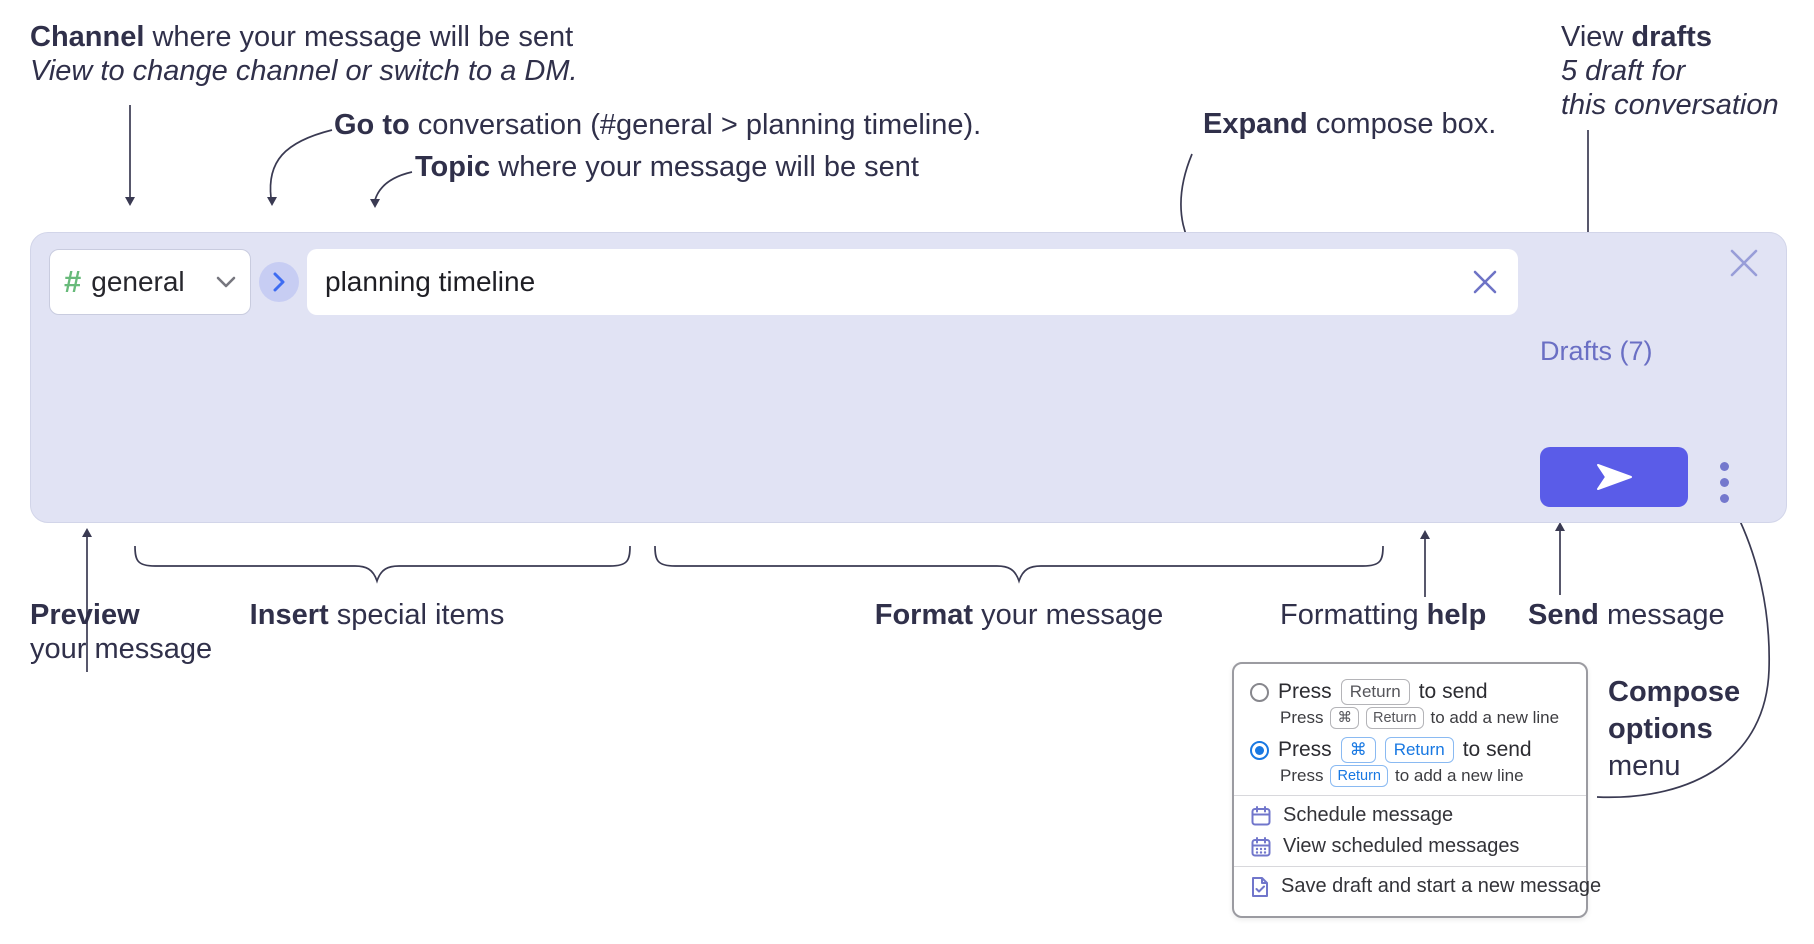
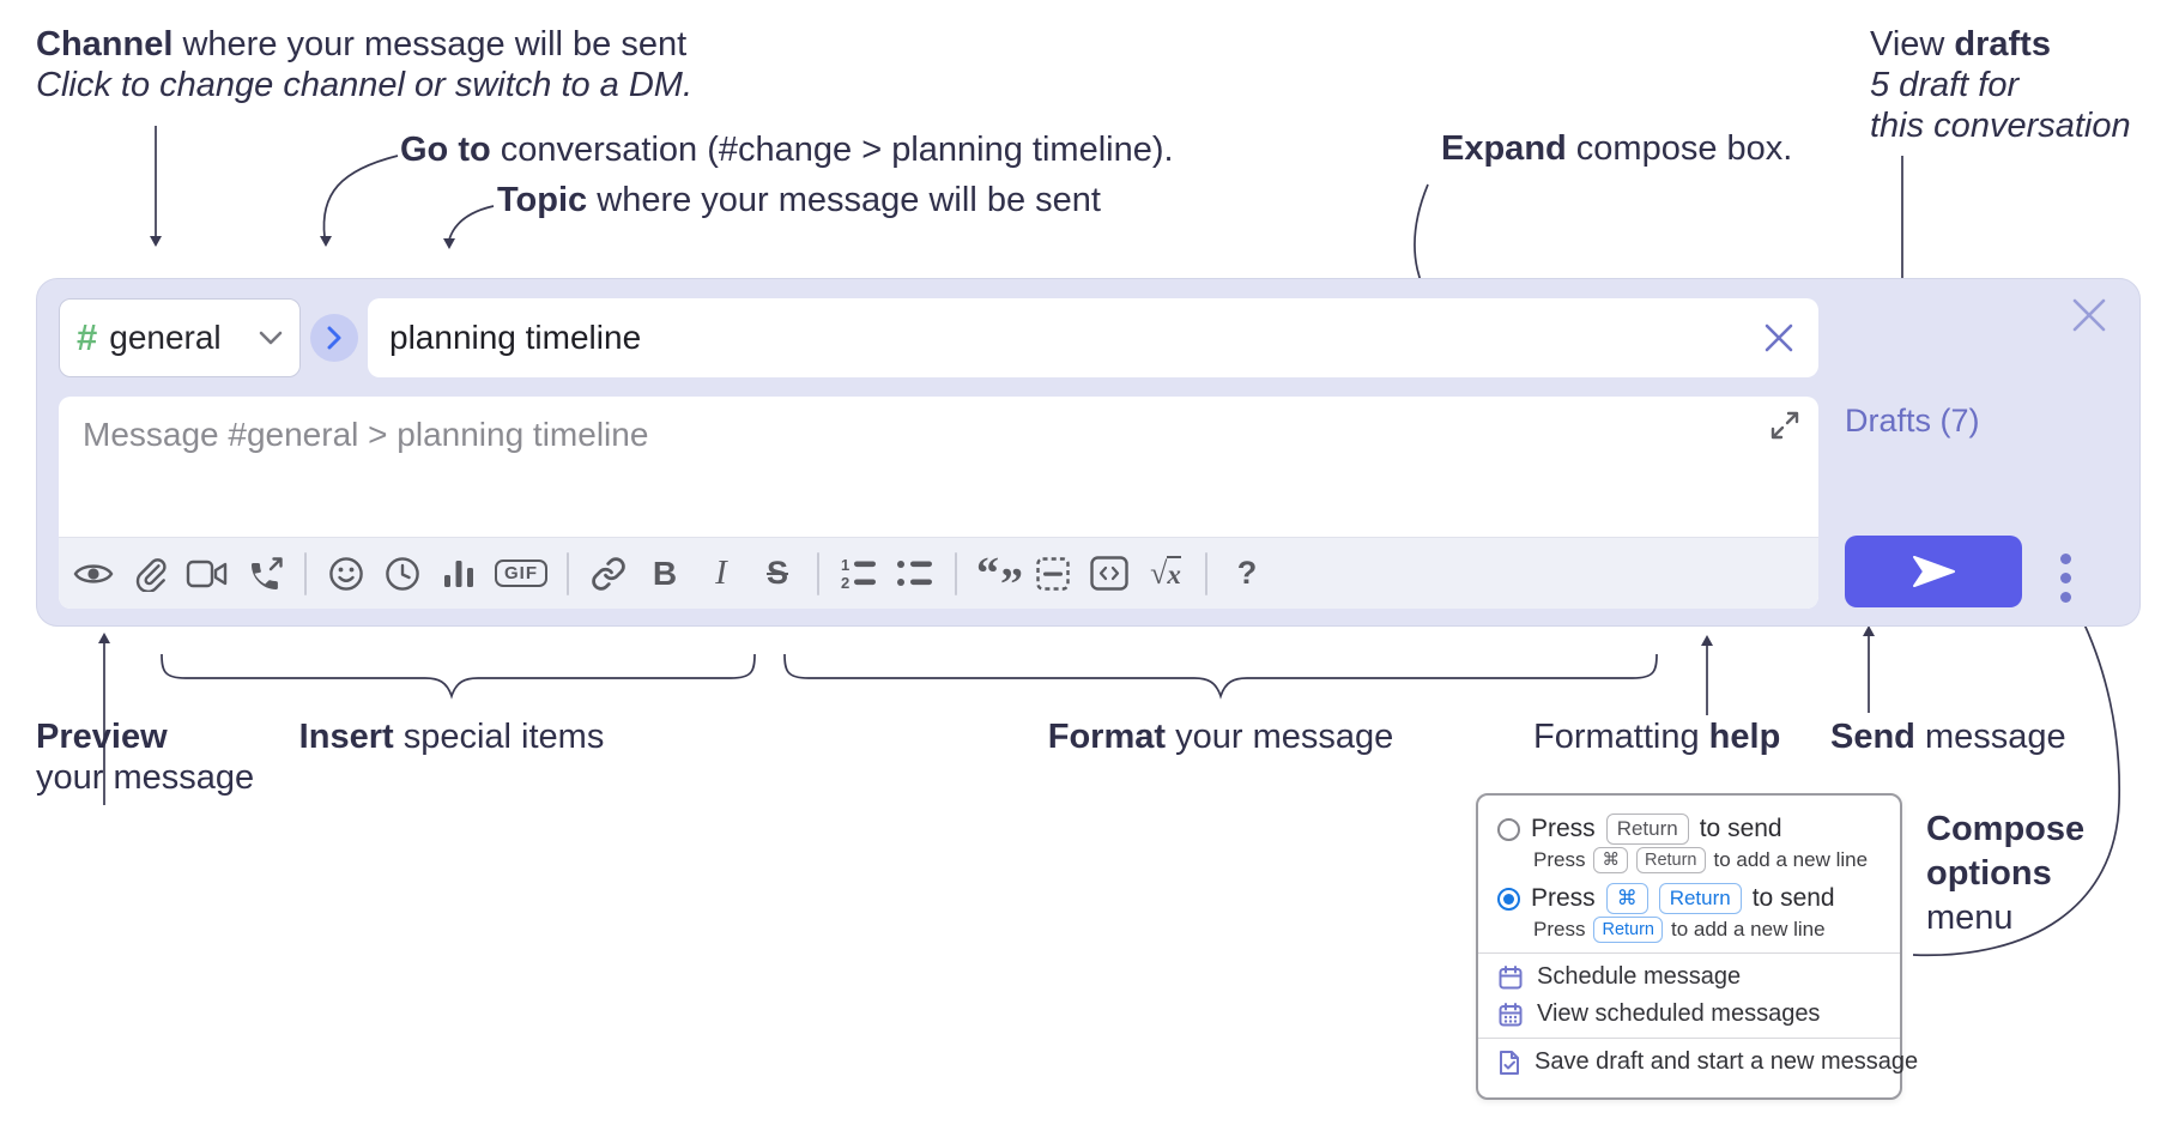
  Channel where your message will be sent
- View to change channel or switch to a DM.
+ Click to change channel or switch to a DM.
- Go to conversation (#general > planning timeline).
+ Go to conversation (#change > planning timeline).
  Topic where your message will be sent
  Expand compose box.
  View drafts
  5 draft for
  this conversation
  #
  general
  planning timeline
+ Message #general > planning timeline
+ GIF
+ B
+ I
+ S
+ 1
+ 2
+ “”
+ √x
+ ?
  Drafts (7)
  Preview
  your message
  Insert special items
  Format your message
  Formatting help
  Send message
  Compose
  options
  menu
  Press
  Return
  to send
  Press
  ⌘
  Return
  to add a new line
  Press
  ⌘
  Return
  to send
  Press
  Return
  to add a new line
  Schedule message
  View scheduled messages
  Save draft and start a new message
